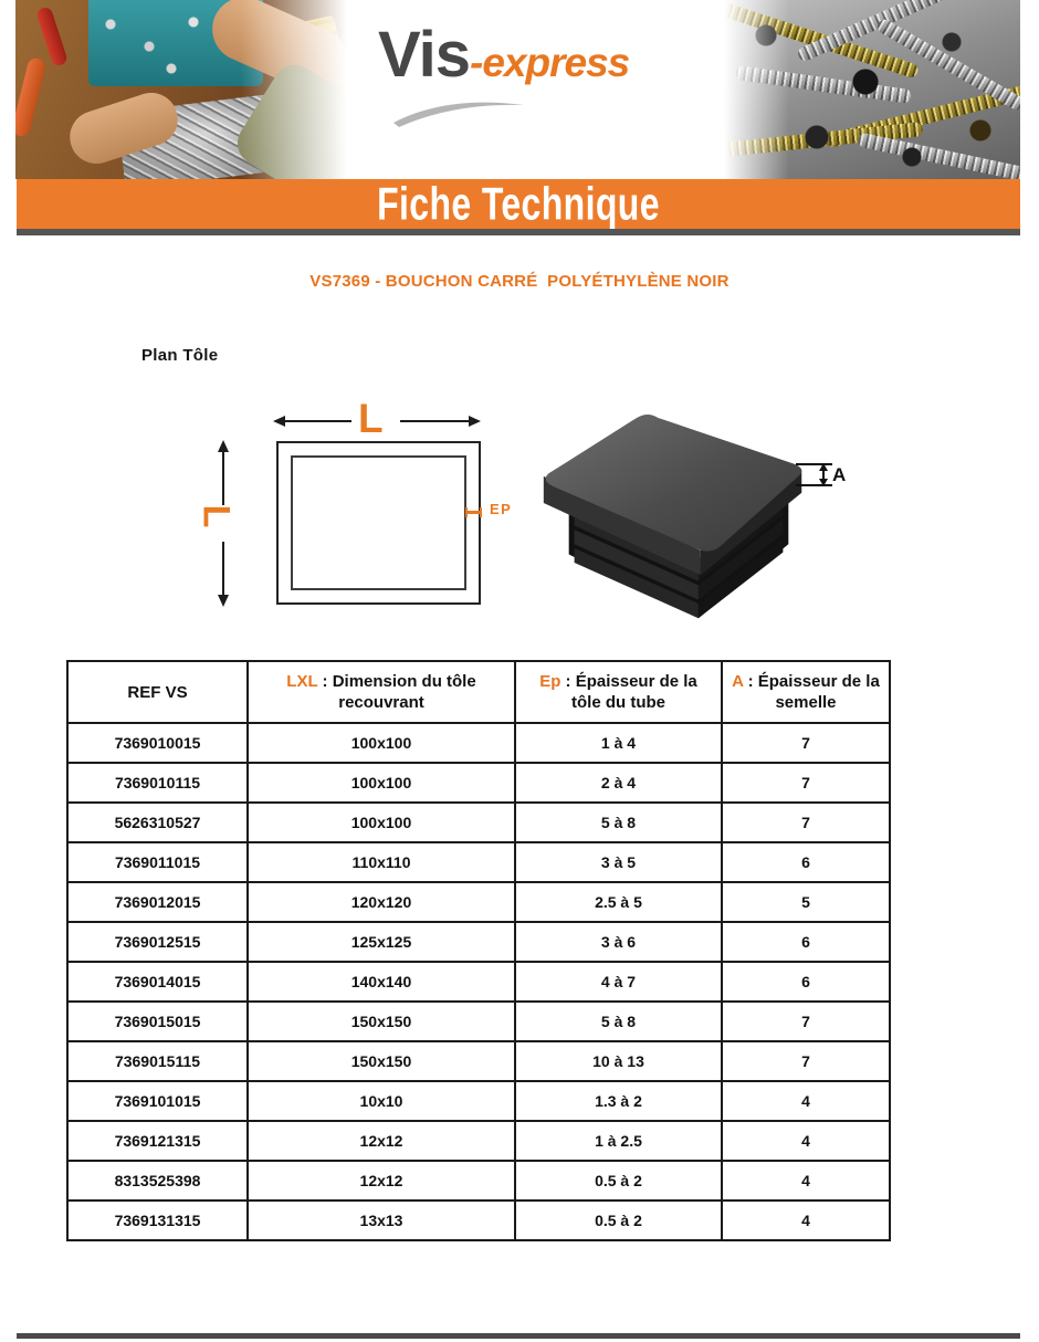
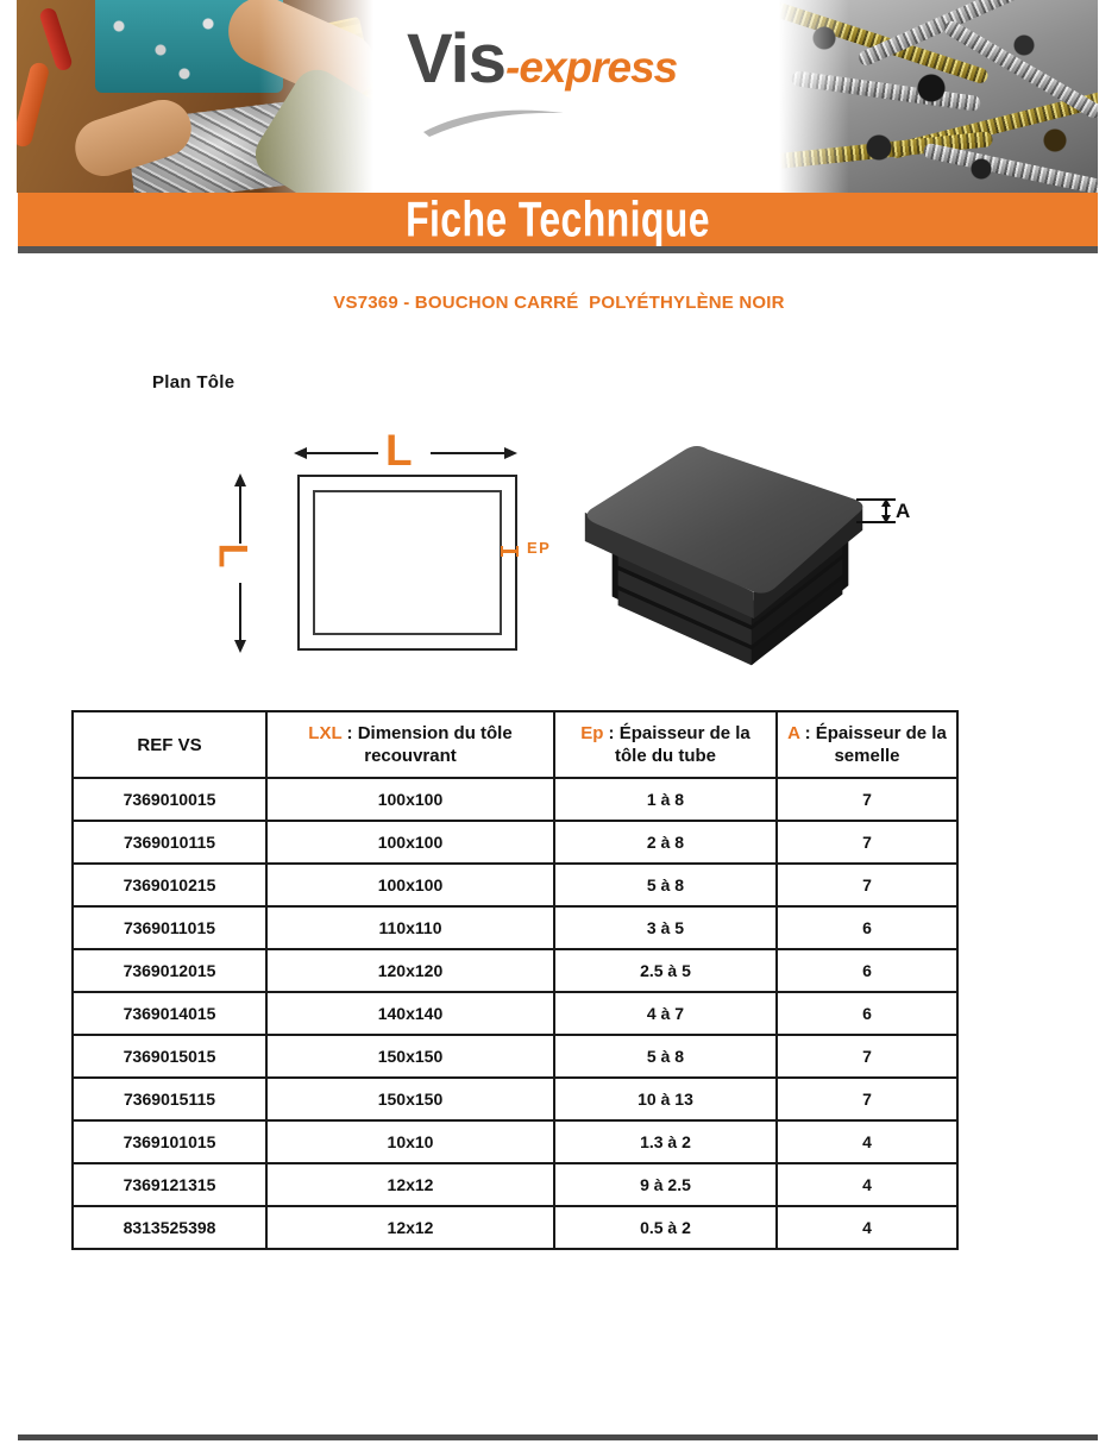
  Vis
  -express
  Fiche Technique
  VS7369 - BOUCHON CARRÉ POLYÉTHYLÈNE NOIR
  Plan Tôle
  L
  EP
  A
  REF VS	LXL : Dimension du tôle recouvrant	Ep : Épaisseur de la tôle du tube	A : Épaisseur de la semelle
- 7369010015	100x100	1 à 4	7
+ 7369010015	100x100	1 à 8	7
- 7369010115	100x100	2 à 4	7
+ 7369010115	100x100	2 à 8	7
- 5626310527	100x100	5 à 8	7
+ 7369010215	100x100	5 à 8	7
  7369011015	110x110	3 à 5	6
- 7369012015	120x120	2.5 à 5	5
+ 7369012015	120x120	2.5 à 5	6
- 7369012515	125x125	3 à 6	6
  7369014015	140x140	4 à 7	6
  7369015015	150x150	5 à 8	7
  7369015115	150x150	10 à 13	7
  7369101015	10x10	1.3 à 2	4
- 7369121315	12x12	1 à 2.5	4
+ 7369121315	12x12	9 à 2.5	4
  8313525398	12x12	0.5 à 2	4
- 7369131315	13x13	0.5 à 2	4
